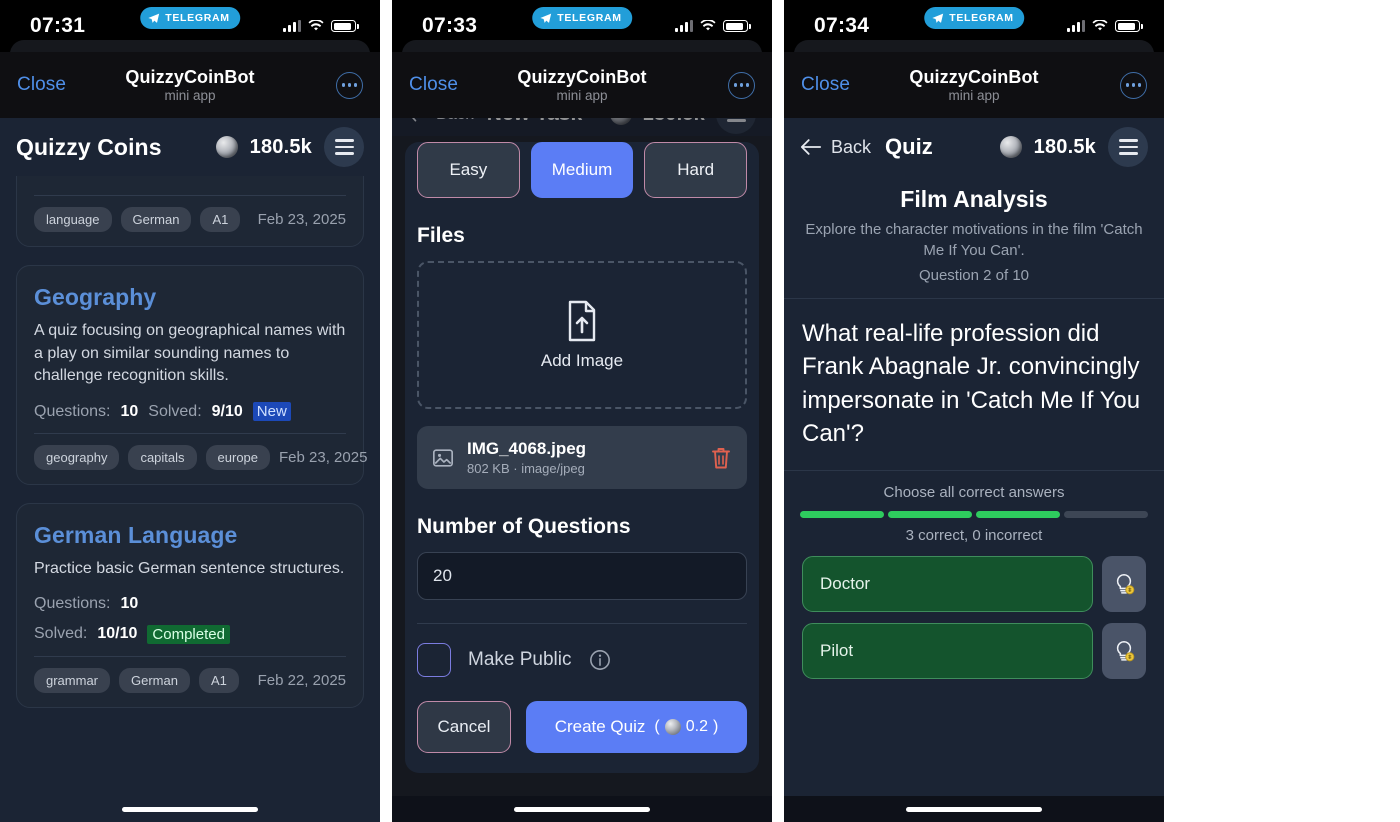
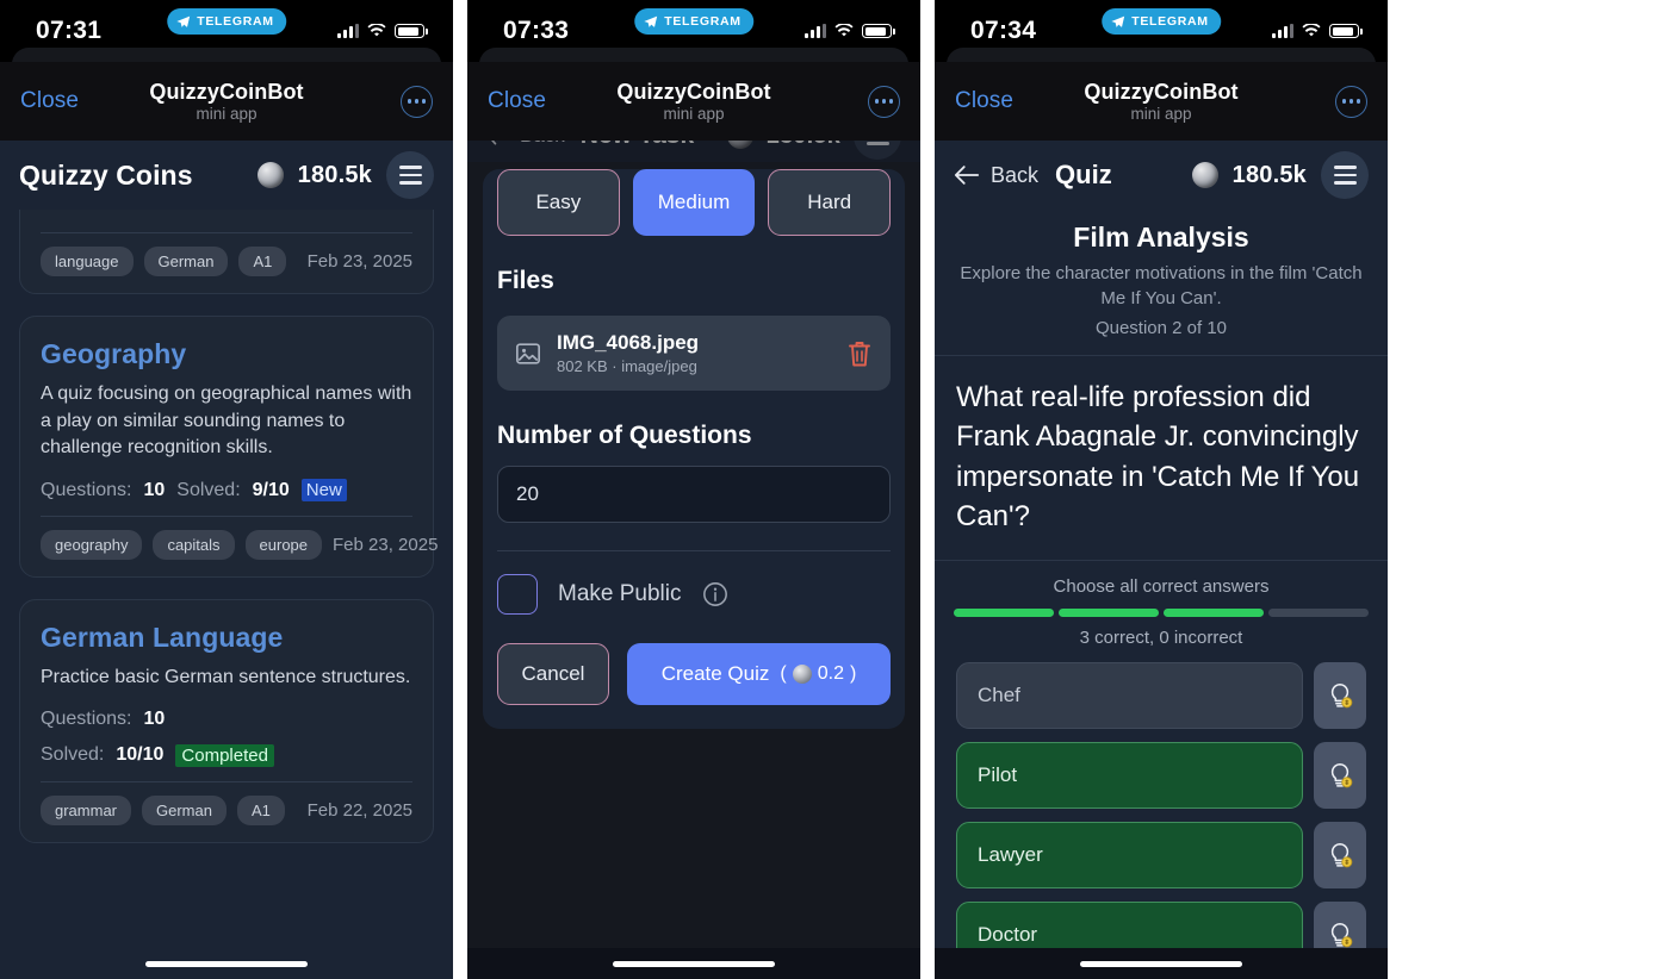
  07:31
  TELEGRAM
  Close
  QuizzyCoinBot
  mini app
  Quizzy Coins
  180.5k
  language
  German
  A1
  Feb 23, 2025
  Geography
  A quiz focusing on geographical names with a play on similar sounding names to challenge recognition skills.
  Questions:
  10
  Solved:
  9/10
  New
  geography
  capitals
  europe
  Feb 23, 2025
  German Language
  Practice basic German sentence structures.
  Questions:
  10
  Solved:
  10/10
  Completed
  grammar
  German
  A1
  Feb 22, 2025
  07:33
  TELEGRAM
  Close
  QuizzyCoinBot
  mini app
  Easy
  Medium
  Hard
  Files
- Add Image
  IMG_4068.jpeg
  802 KB · image/jpeg
  Number of Questions
  20
  Make Public
  Cancel
  Create Quiz
  (
  0.2
  )
  07:34
  TELEGRAM
  Close
  QuizzyCoinBot
  mini app
  Back
  Quiz
  180.5k
  Film Analysis
  Explore the character motivations in the film 'Catch Me If You Can'.
  Question 2 of 10
  What real-life profession did Frank Abagnale Jr. convincingly impersonate in 'Catch Me If You Can'?
  Choose all correct answers
  3 correct, 0 incorrect
+ Chef
- Doctor
+ Pilot
+ Lawyer
- Pilot
+ Doctor
